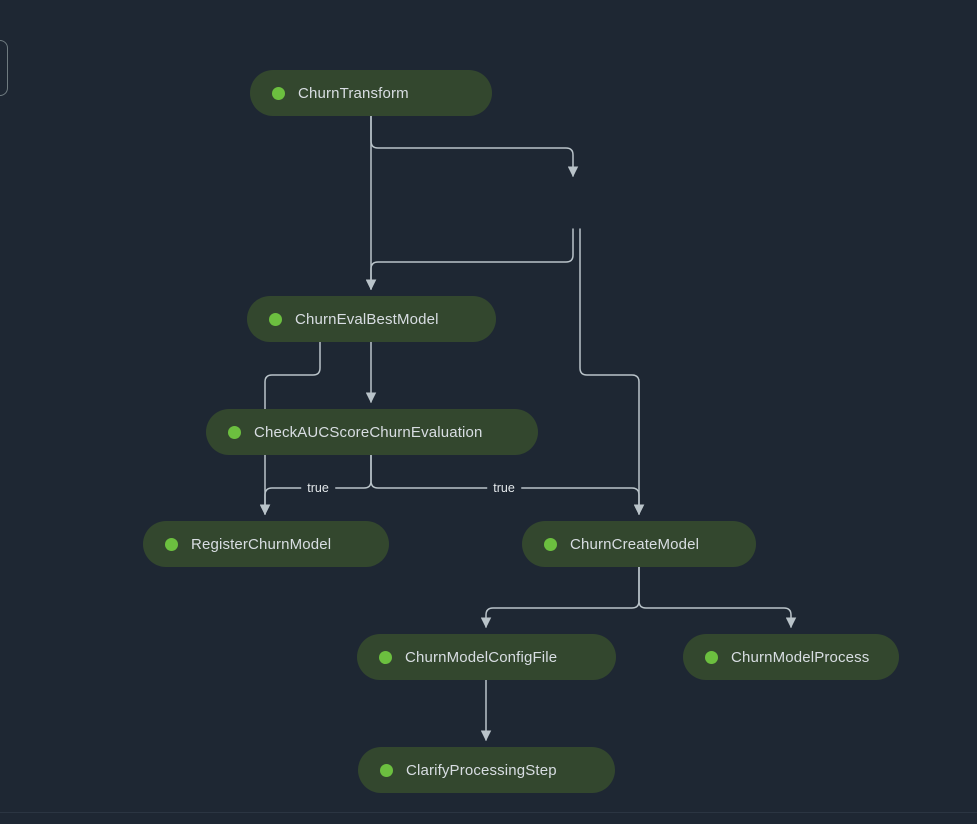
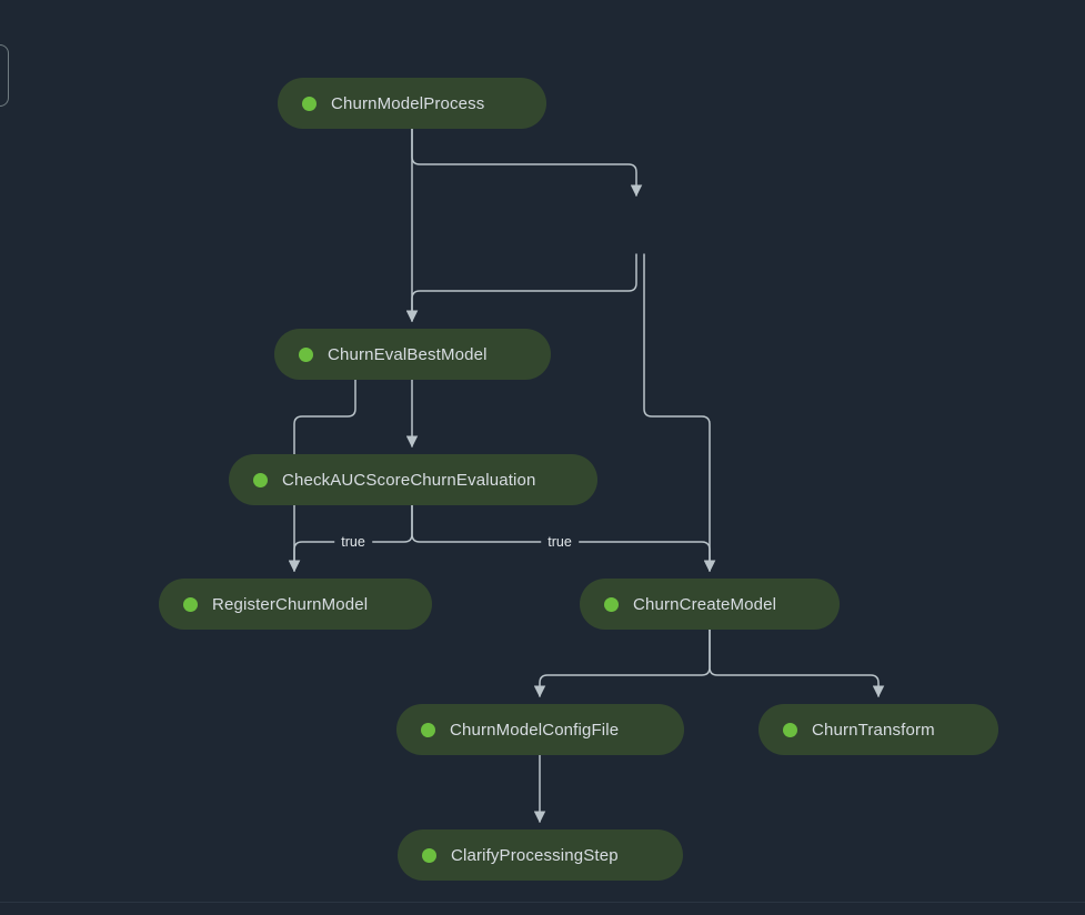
- ChurnTransform
+ ChurnModelProcess
  ChurnEvalBestModel
  CheckAUCScoreChurnEvaluation
  RegisterChurnModel
  ChurnCreateModel
  ChurnModelConfigFile
- ChurnModelProcess
+ ChurnTransform
  ClarifyProcessingStep
  true
  true
